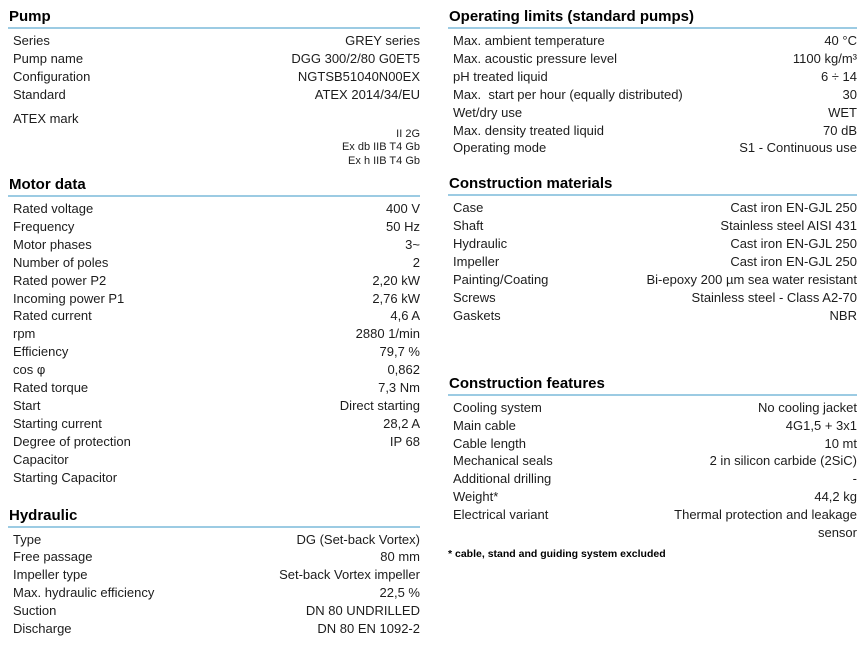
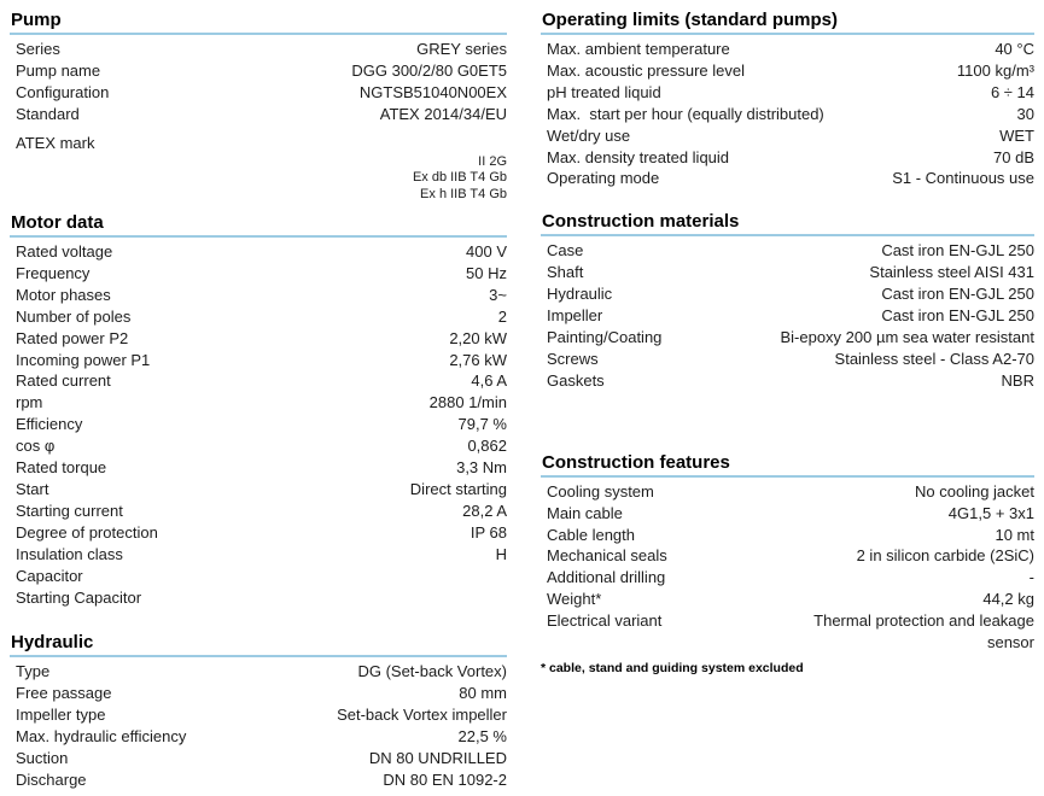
  Pump
  Series
  GREY series
  Pump name
  DGG 300/2/80 G0ET5
  Configuration
  NGTSB51040N00EX
  Standard
  ATEX 2014/34/EU
  ATEX mark
  II 2G
  Ex db IIB T4 Gb
  Ex h IIB T4 Gb
  Motor data
  Rated voltage
  400 V
  Frequency
  50 Hz
  Motor phases
  3~
  Number of poles
  2
  Rated power P2
  2,20 kW
  Incoming power P1
  2,76 kW
  Rated current
  4,6 A
  rpm
  2880 1/min
  Efficiency
  79,7 %
  cos φ
  0,862
  Rated torque
- 7,3 Nm
+ 3,3 Nm
  Start
  Direct starting
  Starting current
  28,2 A
  Degree of protection
  IP 68
+ Insulation class
+ H
  Capacitor
  Starting Capacitor
  Hydraulic
  Type
  DG (Set-back Vortex)
  Free passage
  80 mm
  Impeller type
  Set-back Vortex impeller
  Max. hydraulic efficiency
  22,5 %
  Suction
  DN 80 UNDRILLED
  Discharge
  DN 80 EN 1092-2
  Operating limits (standard pumps)
  Max. ambient temperature
  40 °C
  Max. acoustic pressure level
  1100 kg/m³
  pH treated liquid
  6 ÷ 14
  Max. start per hour (equally distributed)
  30
  Wet/dry use
  WET
  Max. density treated liquid
  70 dB
  Operating mode
  S1 - Continuous use
  Construction materials
  Case
  Cast iron EN-GJL 250
  Shaft
  Stainless steel AISI 431
  Hydraulic
  Cast iron EN-GJL 250
  Impeller
  Cast iron EN-GJL 250
  Painting/Coating
  Bi-epoxy 200 µm sea water resistant
  Screws
  Stainless steel - Class A2-70
  Gaskets
  NBR
  Construction features
  Cooling system
  No cooling jacket
  Main cable
  4G1,5 + 3x1
  Cable length
  10 mt
  Mechanical seals
  2 in silicon carbide (2SiC)
  Additional drilling
  -
  Weight*
  44,2 kg
  Electrical variant
  Thermal protection and leakage sensor
  * cable, stand and guiding system excluded
